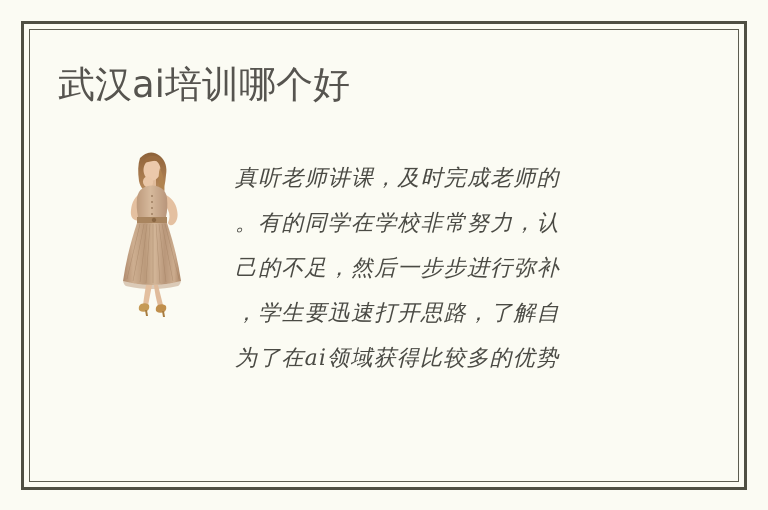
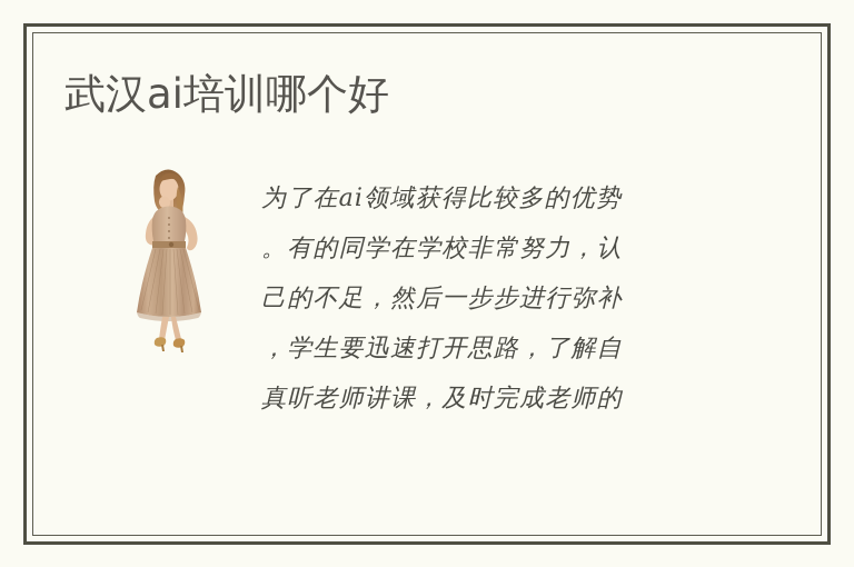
  武汉ai培训哪个好
- 真听老师讲课，及时完成老师的
+ 为了在ai领域获得比较多的优势
  。有的同学在学校非常努力，认
  己的不足，然后一步步进行弥补
  ，学生要迅速打开思路，了解自
- 为了在ai领域获得比较多的优势
+ 真听老师讲课，及时完成老师的
